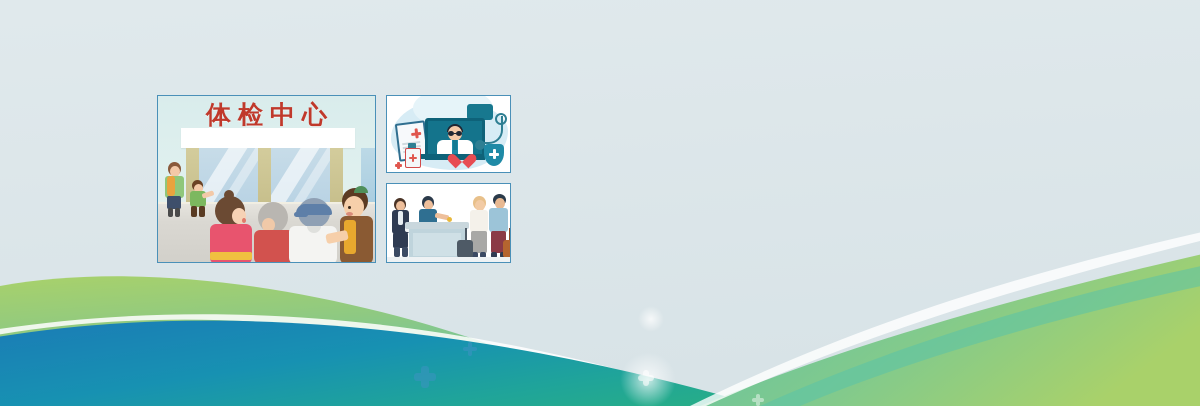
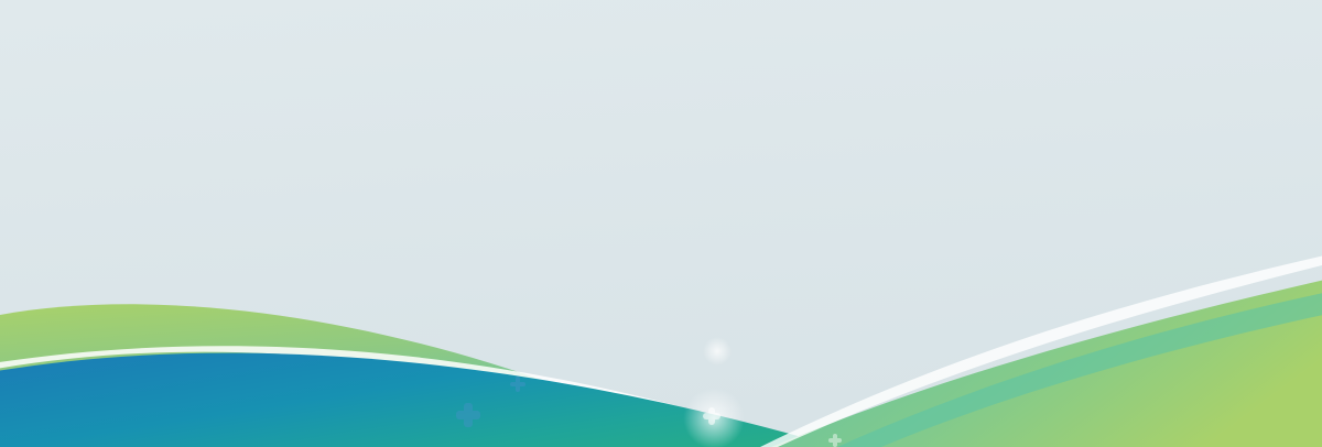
- 体检中心
